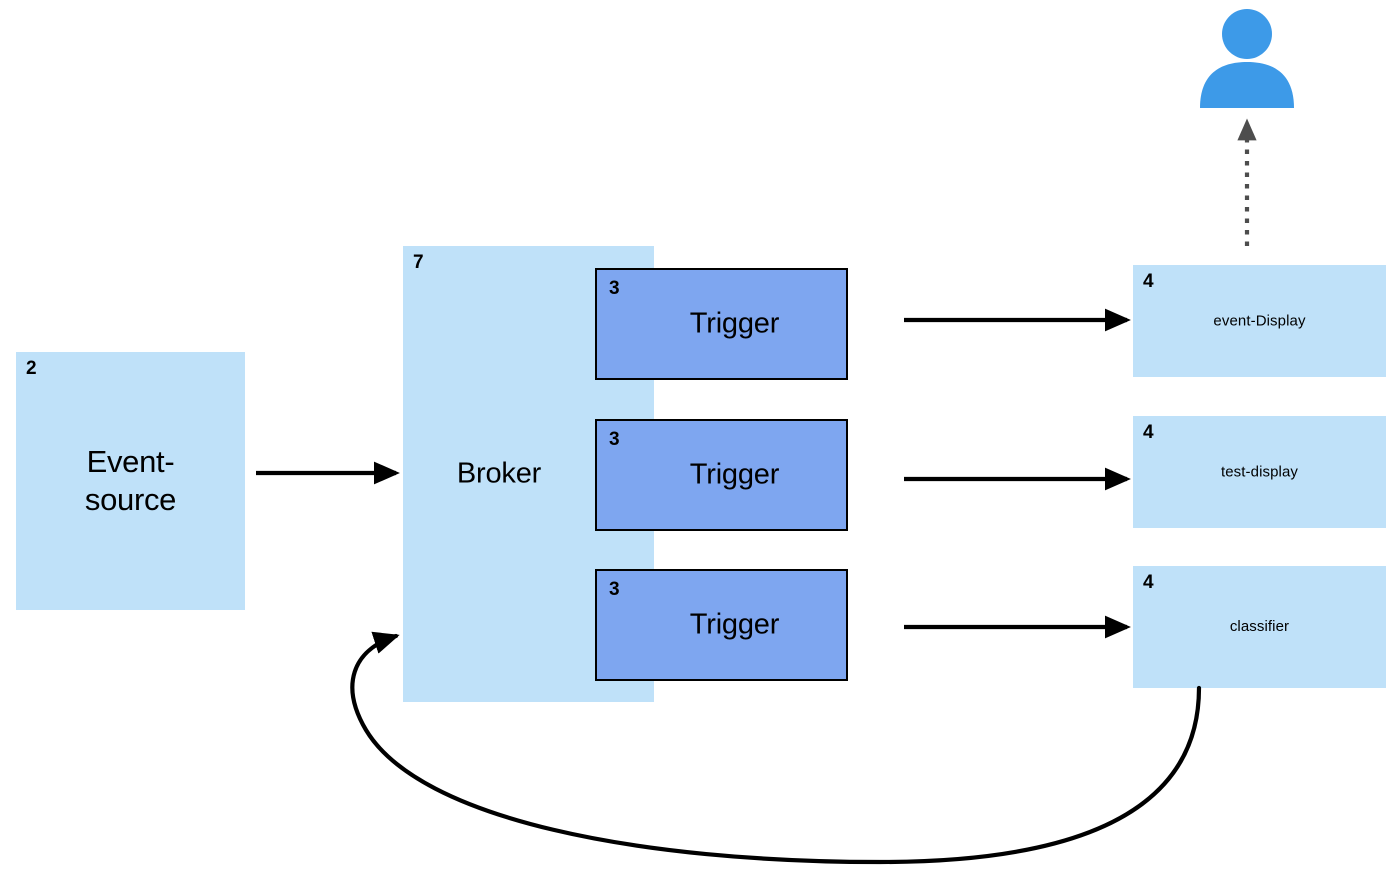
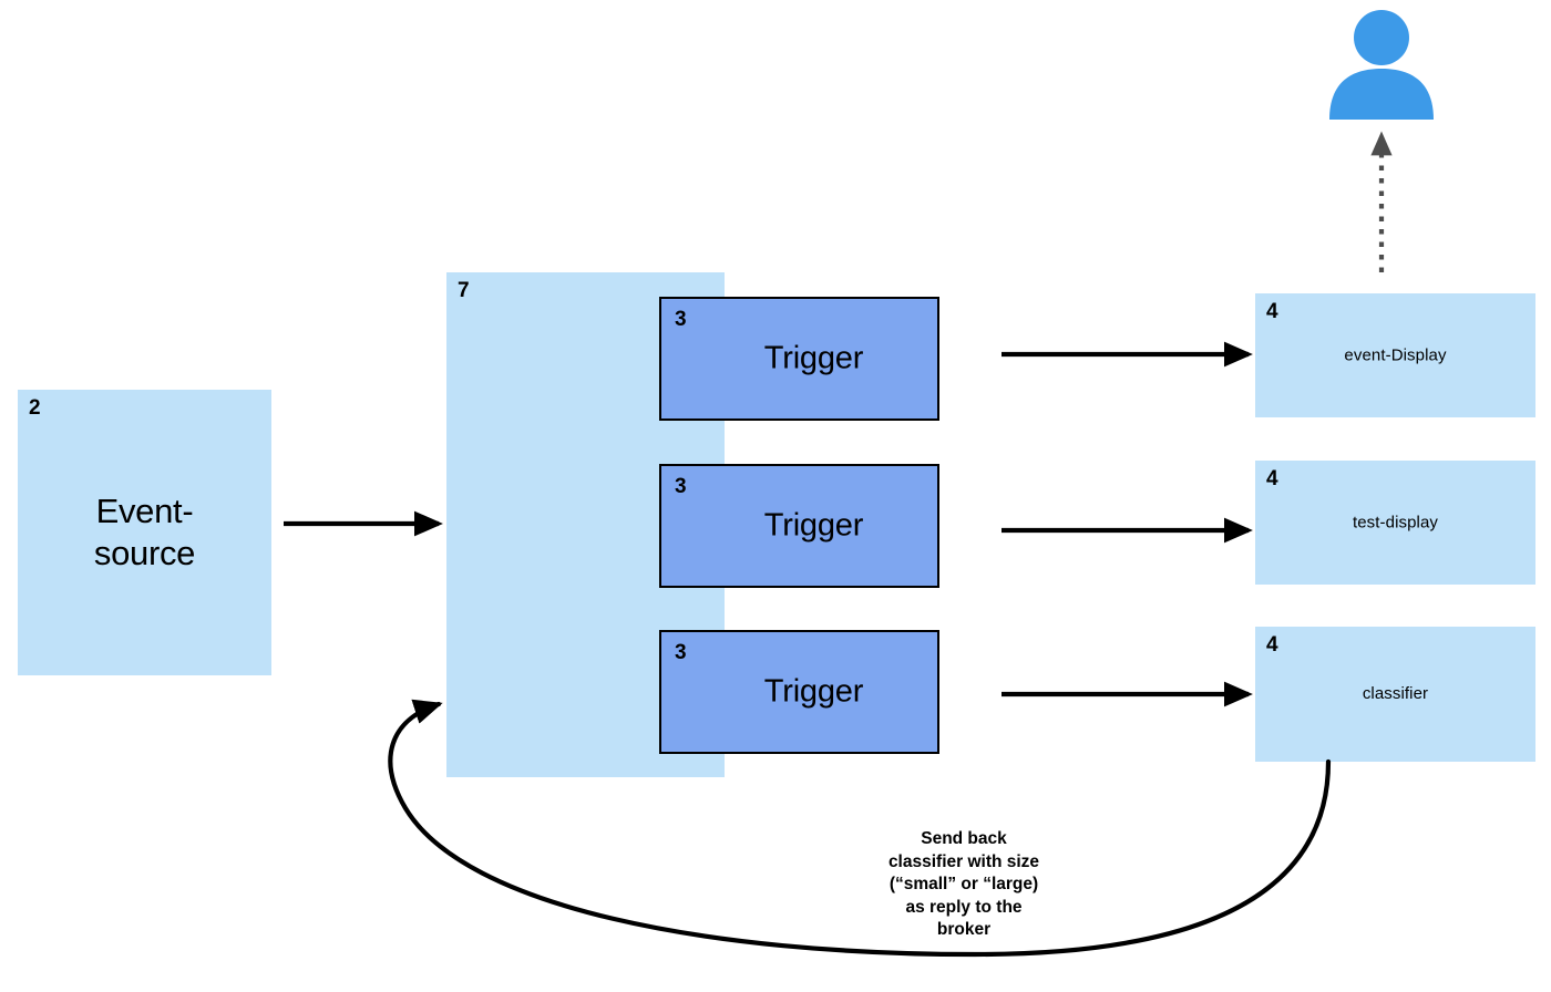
  2
  Event-
  source
  7
- Broker
  3
  Trigger
  3
  Trigger
  3
  Trigger
  4
  event-Display
  4
  test-display
  4
  classifier
+ Send back
+ classifier with size
+ (“small” or “large)
+ as reply to the
+ broker
